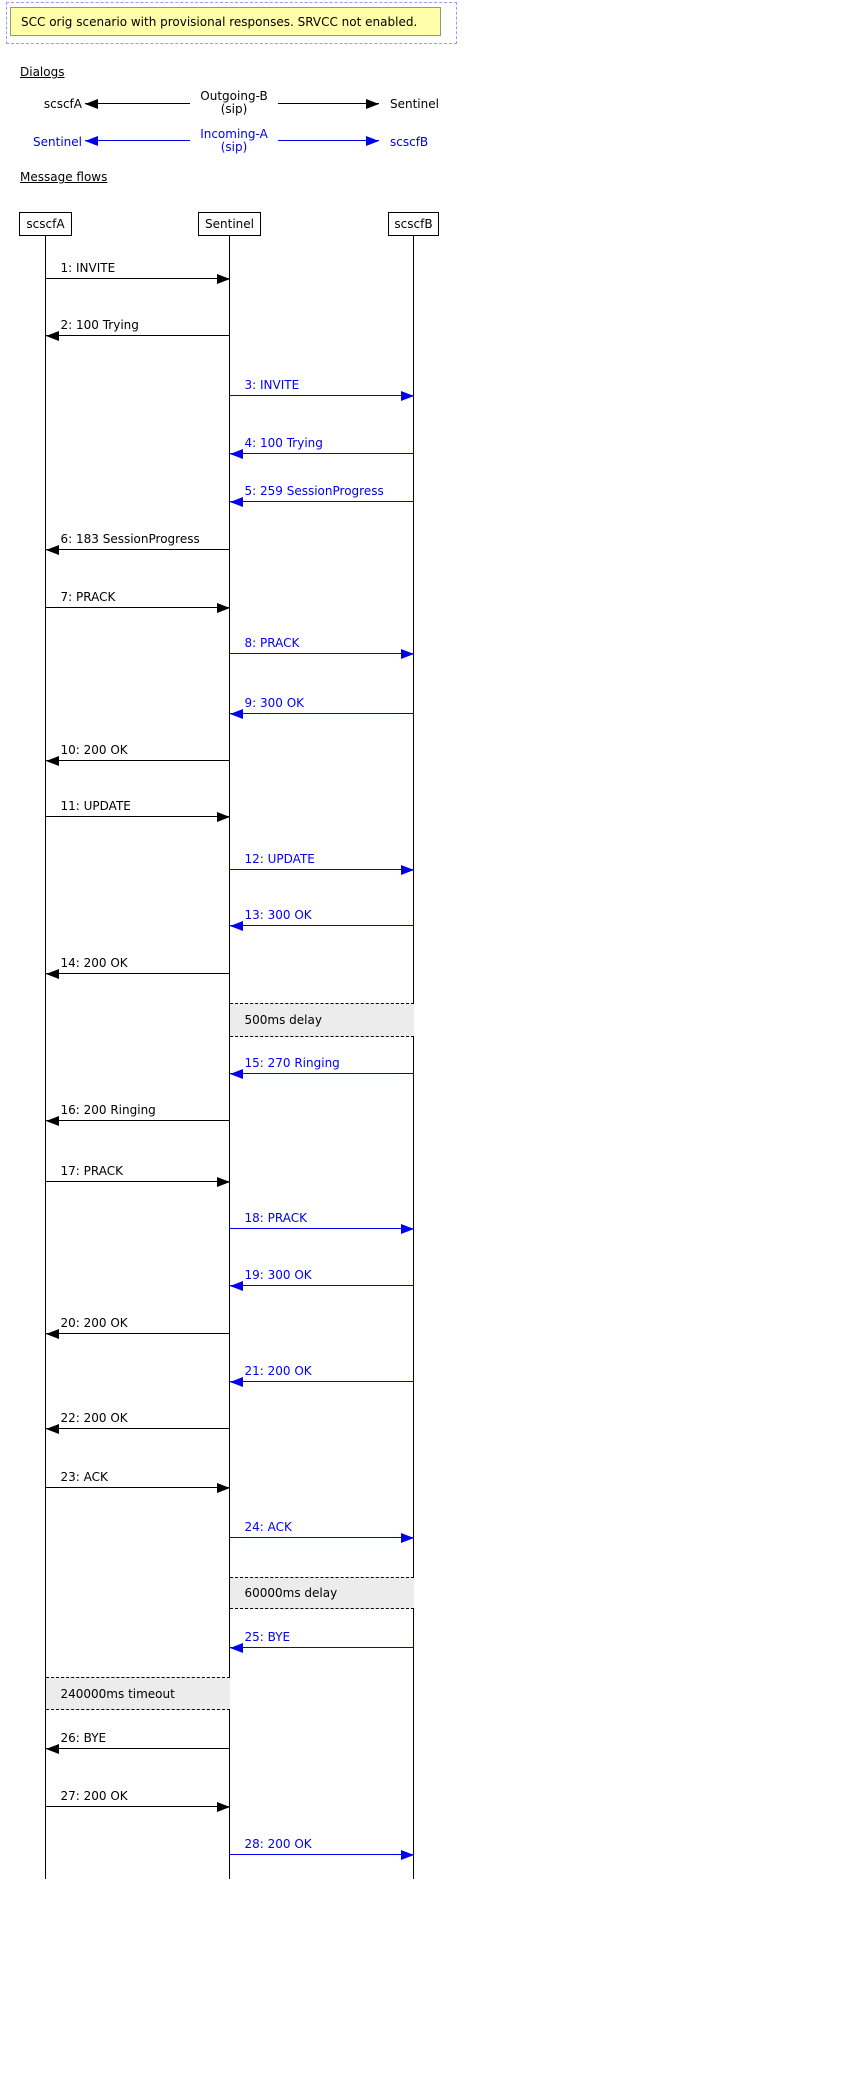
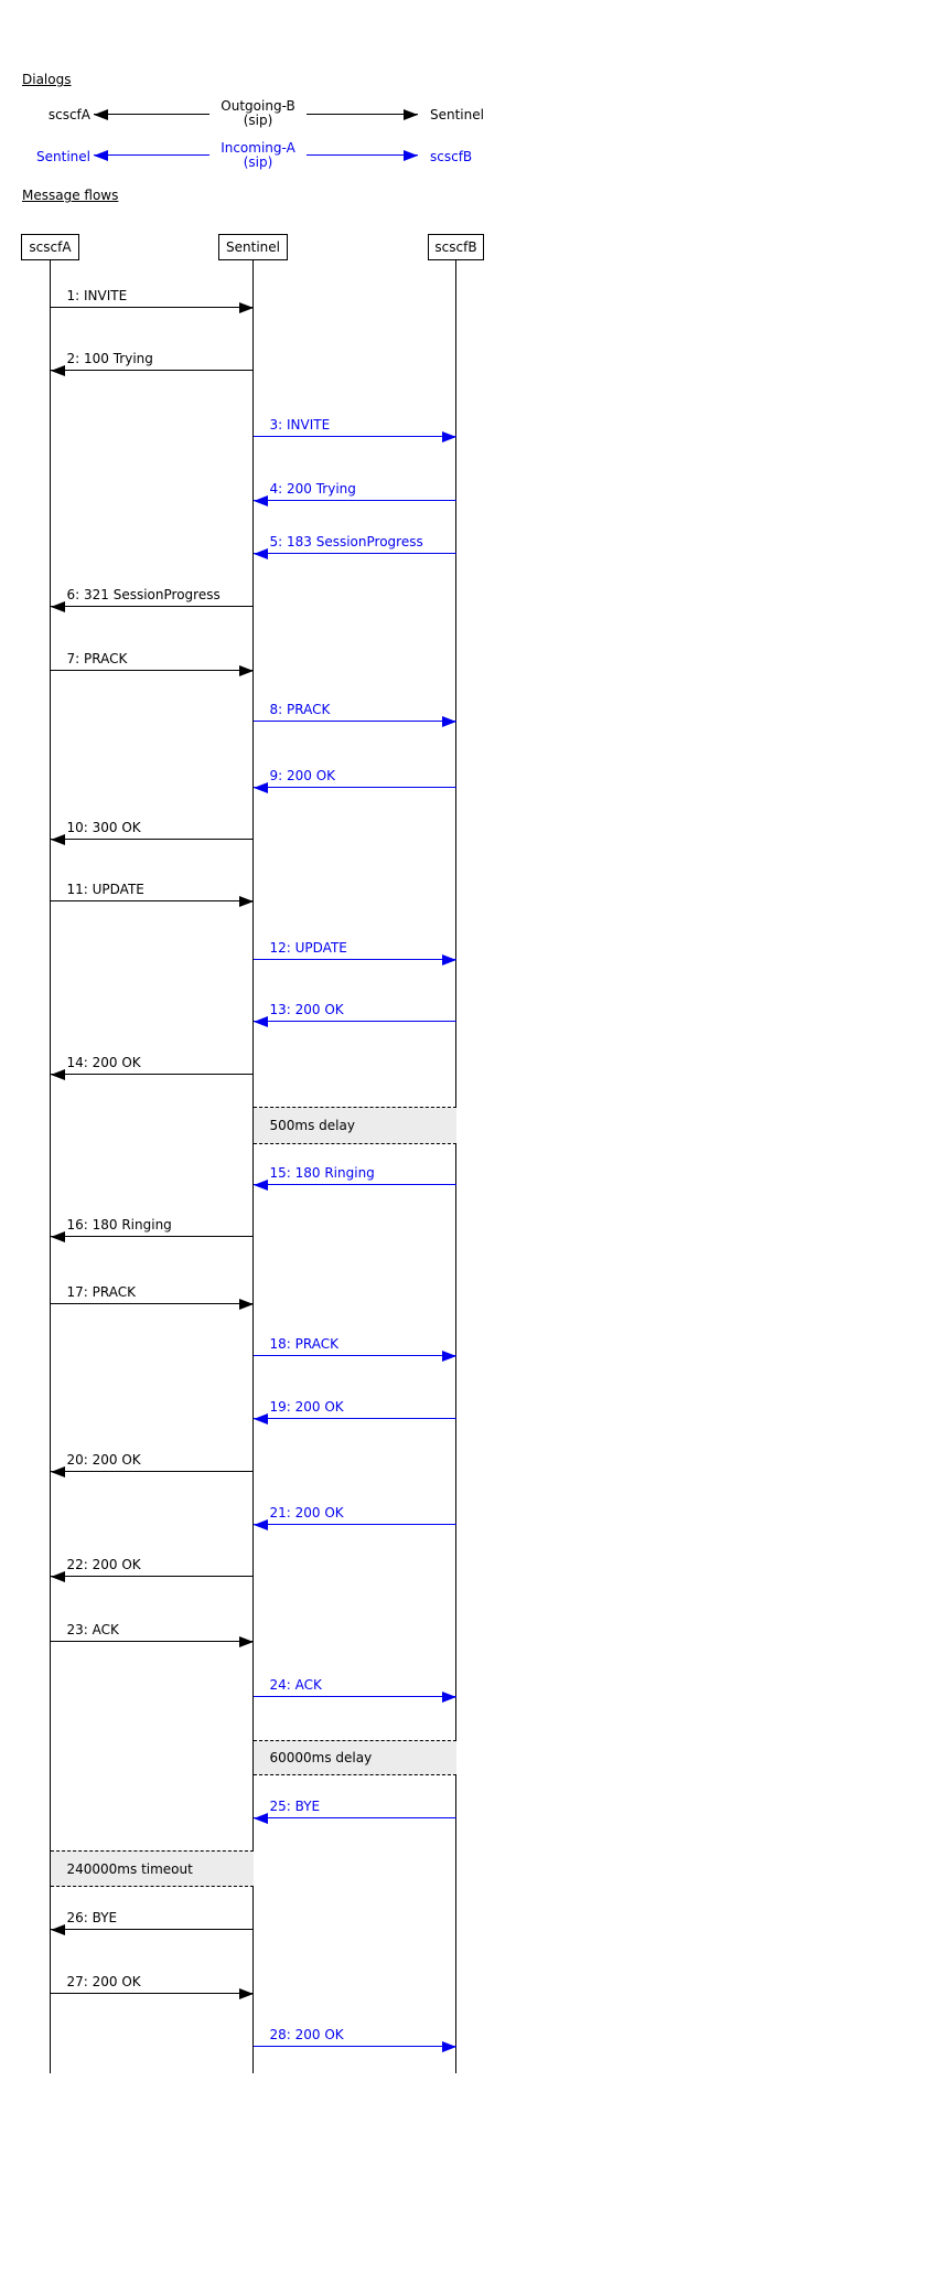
- SCC orig scenario with provisional responses. SRVCC not enabled.
  Dialogs
  scscfA
  Outgoing-B
  (sip)
  Sentinel
  Sentinel
  Incoming-A
  (sip)
  scscfB
  Message flows
  scscfA
  Sentinel
  scscfB
  1: INVITE
  2: 100 Trying
  3: INVITE
- 4: 100 Trying
+ 4: 200 Trying
- 5: 259 SessionProgress
+ 5: 183 SessionProgress
- 6: 183 SessionProgress
+ 6: 321 SessionProgress
  7: PRACK
  8: PRACK
- 9: 300 OK
+ 9: 200 OK
- 10: 200 OK
+ 10: 300 OK
  11: UPDATE
  12: UPDATE
- 13: 300 OK
+ 13: 200 OK
  14: 200 OK
  500ms delay
- 15: 270 Ringing
+ 15: 180 Ringing
- 16: 200 Ringing
+ 16: 180 Ringing
  17: PRACK
  18: PRACK
- 19: 300 OK
+ 19: 200 OK
  20: 200 OK
  21: 200 OK
  22: 200 OK
  23: ACK
  24: ACK
  60000ms delay
  25: BYE
  240000ms timeout
  26: BYE
  27: 200 OK
  28: 200 OK
